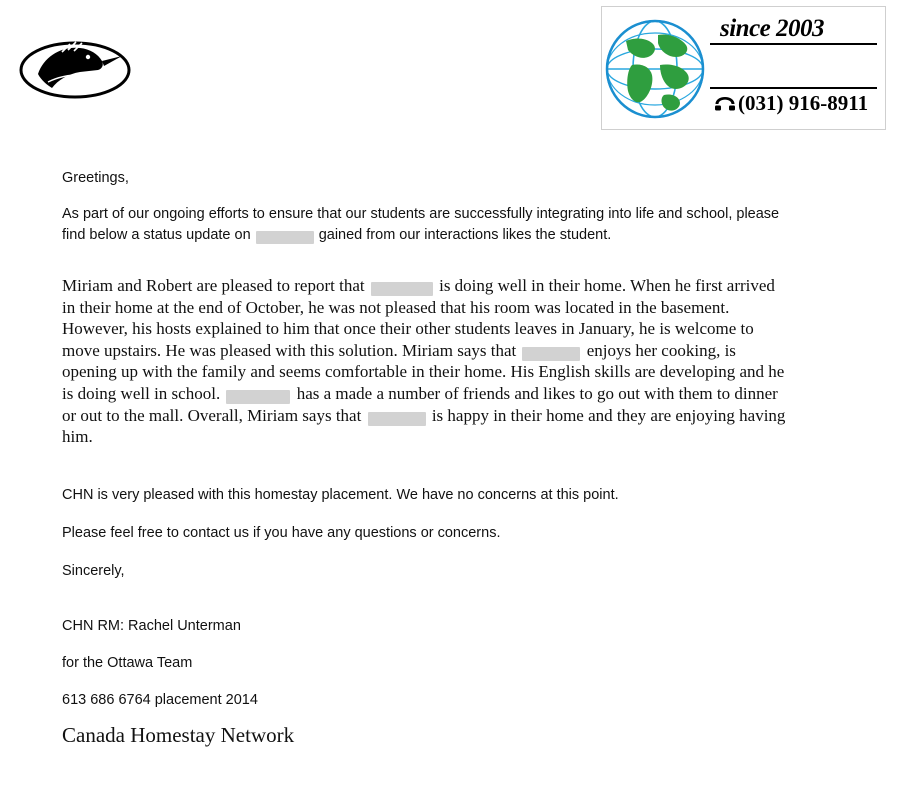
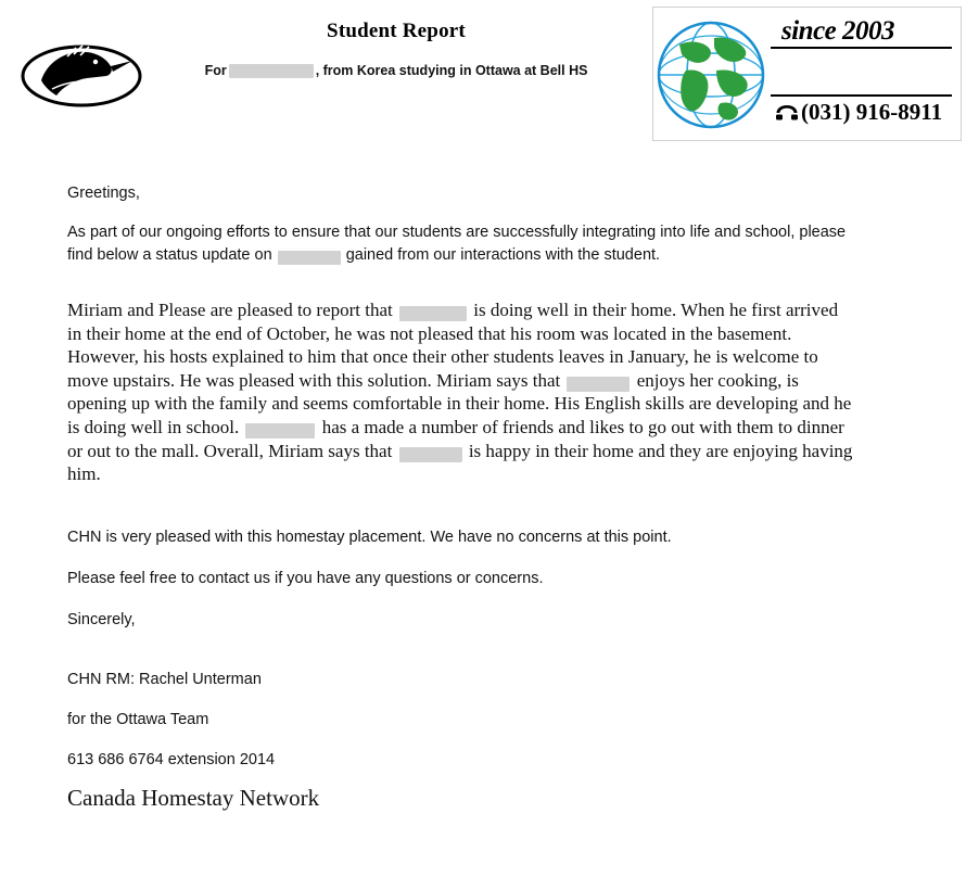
+ Student Report
+ For
+ , from Korea studying in Ottawa at Bell HS
  since 2003
  (031) 916-8911
  Greetings,
- As part of our ongoing efforts to ensure that our students are successfully integrating into life and school, please find below a status update on gained from our interactions likes the student.
+ As part of our ongoing efforts to ensure that our students are successfully integrating into life and school, please find below a status update on gained from our interactions with the student.
- Miriam and Robert are pleased to report that is doing well in their home. When he first arrived in their home at the end of October, he was not pleased that his room was located in the basement. However, his hosts explained to him that once their other students leaves in January, he is welcome to move upstairs. He was pleased with this solution. Miriam says that enjoys her cooking, is opening up with the family and seems comfortable in their home. His English skills are developing and he is doing well in school. has a made a number of friends and likes to go out with them to dinner or out to the mall. Overall, Miriam says that is happy in their home and they are enjoying having him.
+ Miriam and Please are pleased to report that is doing well in their home. When he first arrived in their home at the end of October, he was not pleased that his room was located in the basement. However, his hosts explained to him that once their other students leaves in January, he is welcome to move upstairs. He was pleased with this solution. Miriam says that enjoys her cooking, is opening up with the family and seems comfortable in their home. His English skills are developing and he is doing well in school. has a made a number of friends and likes to go out with them to dinner or out to the mall. Overall, Miriam says that is happy in their home and they are enjoying having him.
  CHN is very pleased with this homestay placement. We have no concerns at this point.
  Please feel free to contact us if you have any questions or concerns.
  Sincerely,
  CHN RM: Rachel Unterman
  for the Ottawa Team
- 613 686 6764 placement 2014
+ 613 686 6764 extension 2014
  Canada Homestay Network
